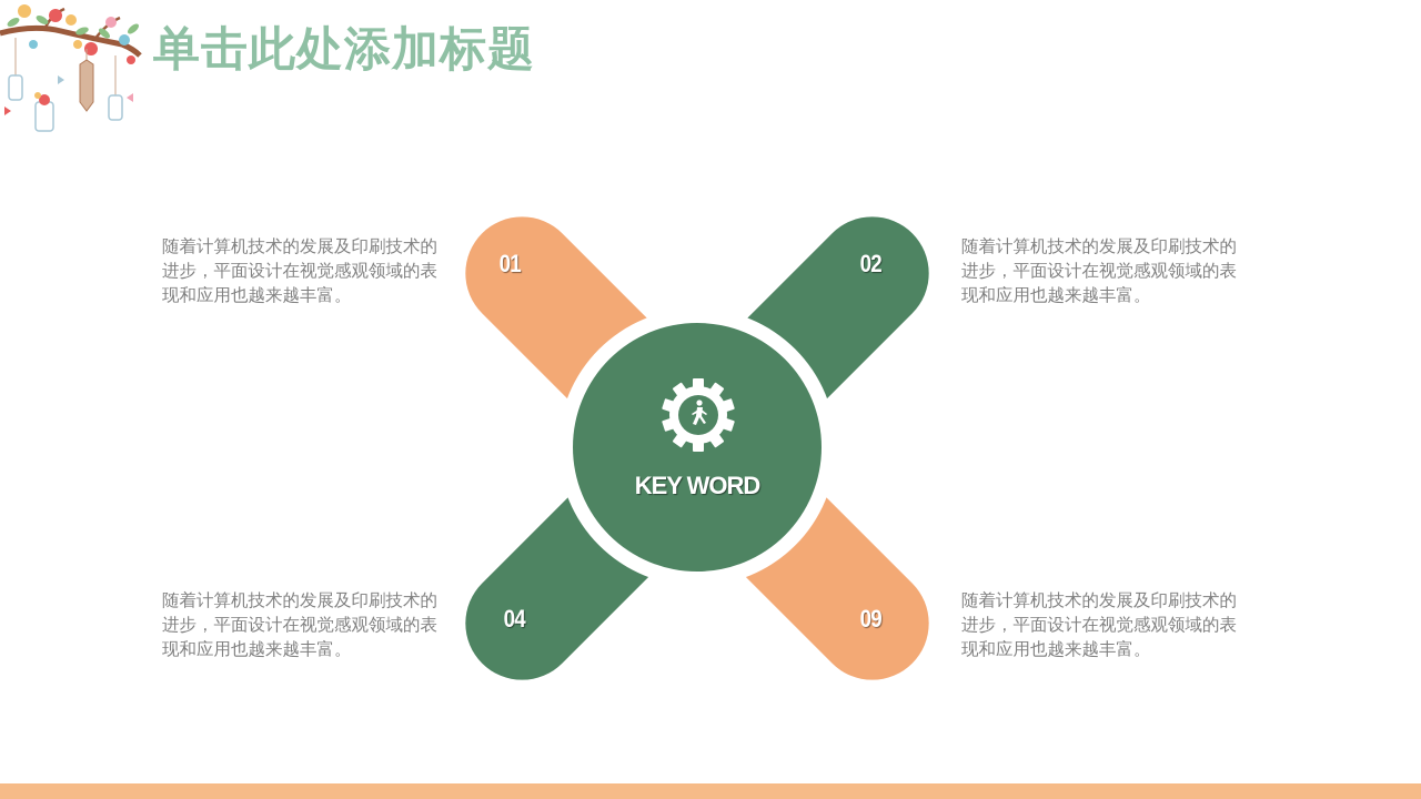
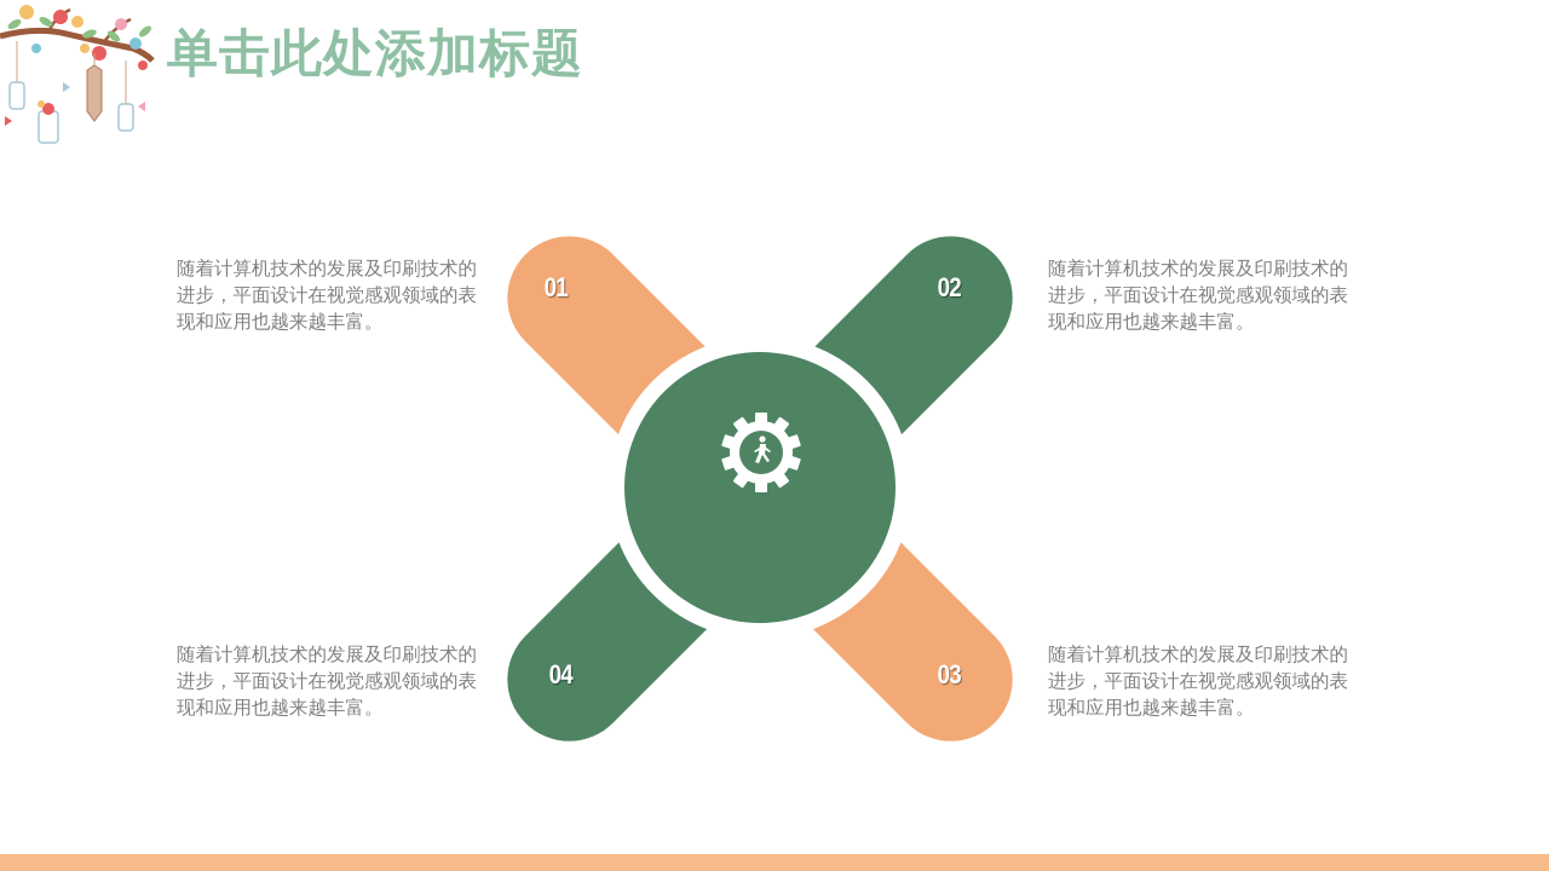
  单击此处添加标题
- KEY WORD
  01
  02
- 09
+ 03
  04
  随着计算机技术的发展及印刷技术的进步，平面设计在视觉感观领域的表现和应用也越来越丰富。
  随着计算机技术的发展及印刷技术的进步，平面设计在视觉感观领域的表现和应用也越来越丰富。
  随着计算机技术的发展及印刷技术的进步，平面设计在视觉感观领域的表现和应用也越来越丰富。
  随着计算机技术的发展及印刷技术的进步，平面设计在视觉感观领域的表现和应用也越来越丰富。
